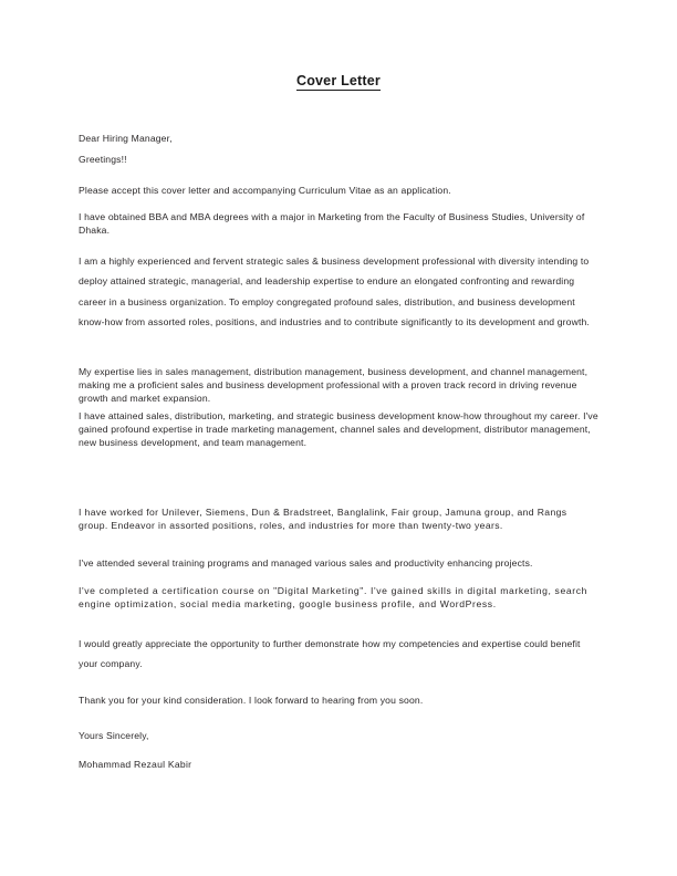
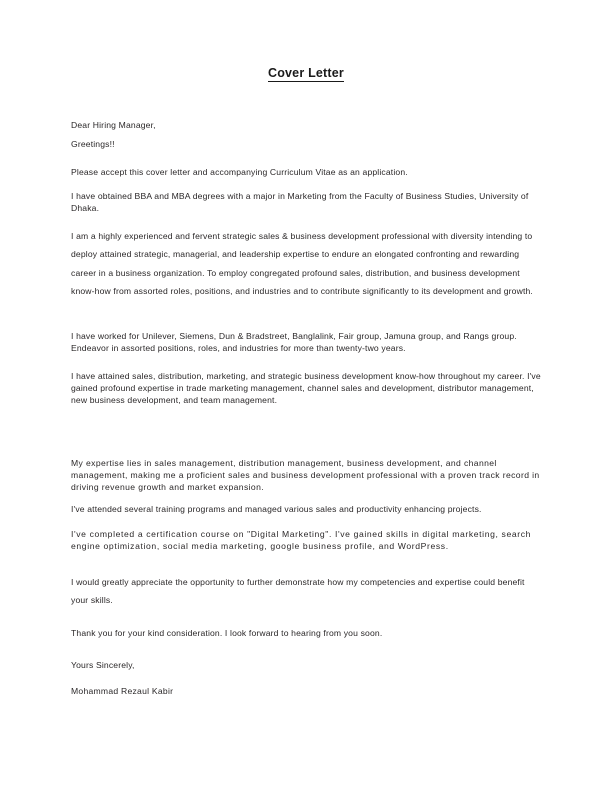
  Cover Letter
  Dear Hiring Manager,
  Greetings!!
  Please accept this cover letter and accompanying Curriculum Vitae as an application.
  I have obtained BBA and MBA degrees with a major in Marketing from the Faculty of Business Studies, University of Dhaka.
  I am a highly experienced and fervent strategic sales & business development professional with diversity intending to deploy attained strategic, managerial, and leadership expertise to endure an elongated confronting and rewarding career in a business organization. To employ congregated profound sales, distribution, and business development know-how from assorted roles, positions, and industries and to contribute significantly to its development and growth.
- My expertise lies in sales management, distribution management, business development, and channel management, making me a proficient sales and business development professional with a proven track record in driving revenue growth and market expansion.
+ I have worked for Unilever, Siemens, Dun & Bradstreet, Banglalink, Fair group, Jamuna group, and Rangs group. Endeavor in assorted positions, roles, and industries for more than twenty-two years.
  I have attained sales, distribution, marketing, and strategic business development know-how throughout my career. I've gained profound expertise in trade marketing management, channel sales and development, distributor management, new business development, and team management.
- I have worked for Unilever, Siemens, Dun & Bradstreet, Banglalink, Fair group, Jamuna group, and Rangs group. Endeavor in assorted positions, roles, and industries for more than twenty-two years.
+ My expertise lies in sales management, distribution management, business development, and channel management, making me a proficient sales and business development professional with a proven track record in driving revenue growth and market expansion.
  I've attended several training programs and managed various sales and productivity enhancing projects.
  I've completed a certification course on "Digital Marketing". I've gained skills in digital marketing, search engine optimization, social media marketing, google business profile, and WordPress.
- I would greatly appreciate the opportunity to further demonstrate how my competencies and expertise could benefit your company.
+ I would greatly appreciate the opportunity to further demonstrate how my competencies and expertise could benefit your skills.
  Thank you for your kind consideration. I look forward to hearing from you soon.
  Yours Sincerely,
  Mohammad Rezaul Kabir
